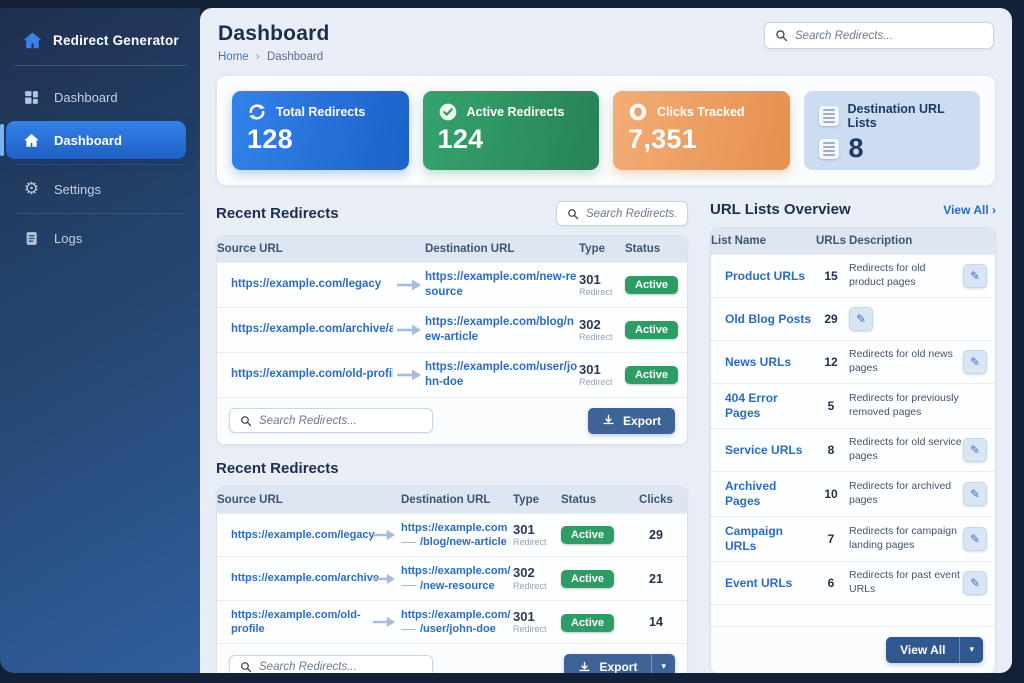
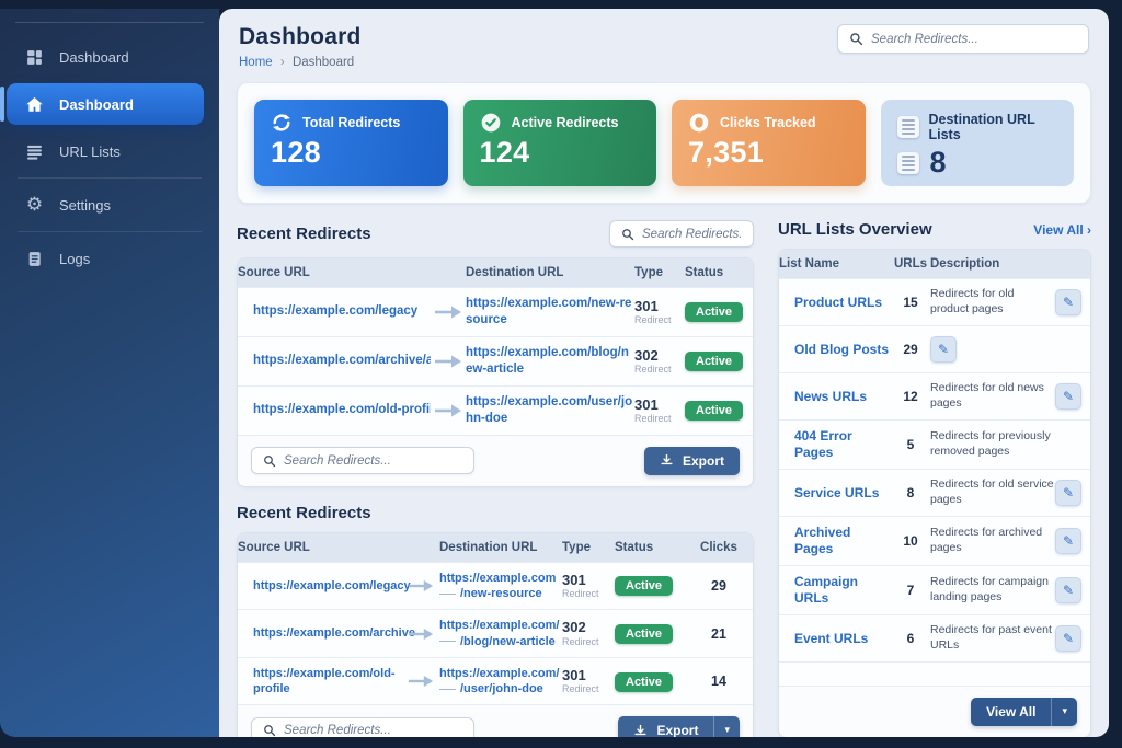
- Redirect Generator
  Dashboard
  Dashboard
+ URL Lists
  ⚙
  Settings
  Logs
  Dashboard
  Home › Dashboard
  Search Redirects...
  Total Redirects
  128
  Active Redirects
  124
  Clicks Tracked
  7,351
  Destination URL Lists
  8
  Recent Redirects
  Search Redirects.
  Source URL
  Destination URL
  Type
  Status
  https://example.com/legacy
  https://example.com/new-resource
  301
  Redirect
  Active
  https://example.com/archive/a
  https://example.com/blog/new-article
  302
  Redirect
  Active
  https://example.com/old-profi
  https://example.com/user/john-doe
  301
  Redirect
  Active
  Search Redirects...
  Export
  Recent Redirects
  Source URL
  Destination URL
  Type
  Status
  Clicks
  https://example.com/legacy
  https://example.com
- /blog/new-article
+ /new-resource
  301
  Redirect
  Active
  29
  https://example.com/archiv
  https://example.com/
- /new-resource
+ /blog/new-article
  302
  Redirect
  Active
  21
  https://example.com/old-profile
  https://example.com/
  /user/john-doe
  301
  Redirect
  Active
  14
  Search Redirects...
  Export
  ▾
  URL Lists Overview
  View All ›
  List Name
  URLs
  Description
  Product URLs
  15
  Redirects for old product pages
  ✎
  Old Blog Posts
  29
  ✎
  News URLs
  12
  Redirects for old news pages
  ✎
  404 Error Pages
  5
  Redirects for previously removed pages
  Service URLs
  8
  Redirects for old service pages
  ✎
  Archived Pages
  10
  Redirects for archived pages
  ✎
  Campaign URLs
  7
  Redirects for campaign landing pages
  ✎
  Event URLs
  6
  Redirects for past event URLs
  ✎
  View All
  ▾
